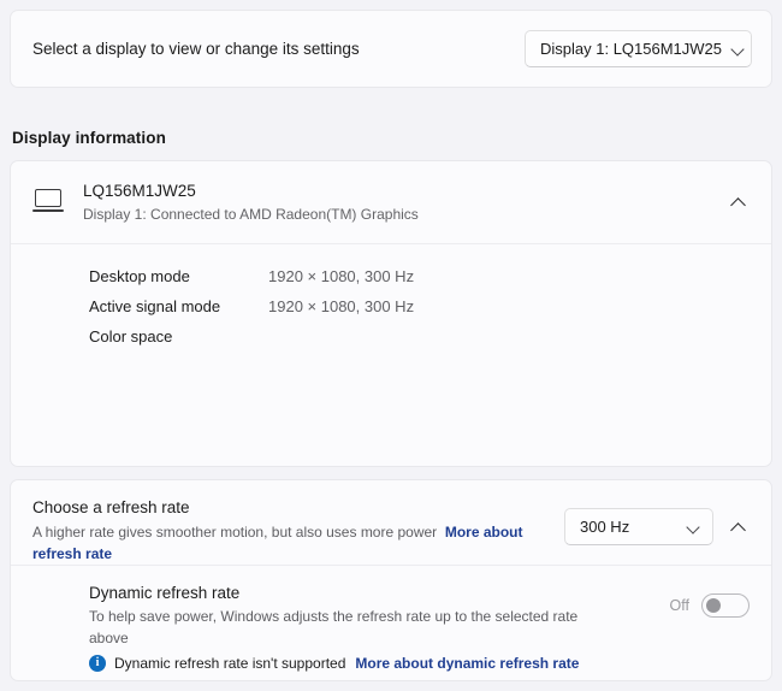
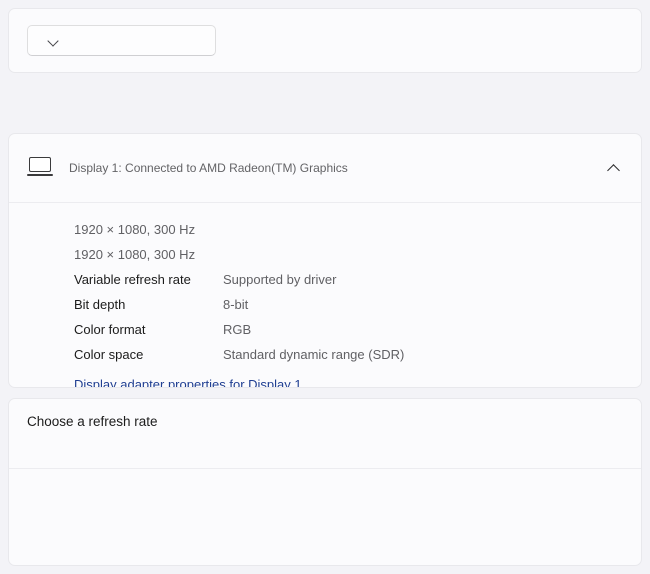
- Select a display to view or change its settings
- Display 1: LQ156M1JW25
- Display information
- LQ156M1JW25
  Display 1: Connected to AMD Radeon(TM) Graphics
- Desktop mode
  1920 × 1080, 300 Hz
- Active signal mode
  1920 × 1080, 300 Hz
+ Variable refresh rate
+ Supported by driver
+ Bit depth
+ 8-bit
+ Color format
+ RGB
  Color space
+ Standard dynamic range (SDR)
+ Display adapter properties for Display 1
  Choose a refresh rate
- A higher rate gives smoother motion, but also uses more power More about refresh rate
- 300 Hz
- Dynamic refresh rate
- To help save power, Windows adjusts the refresh rate up to the selected rate above
- i
- Dynamic refresh rate isn't supported
- More about dynamic refresh rate
- Off
